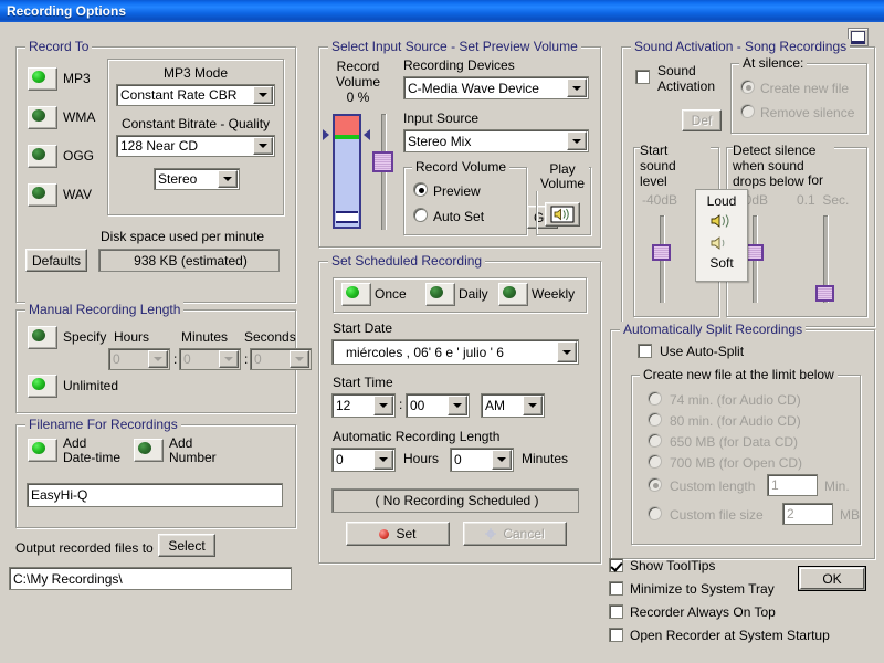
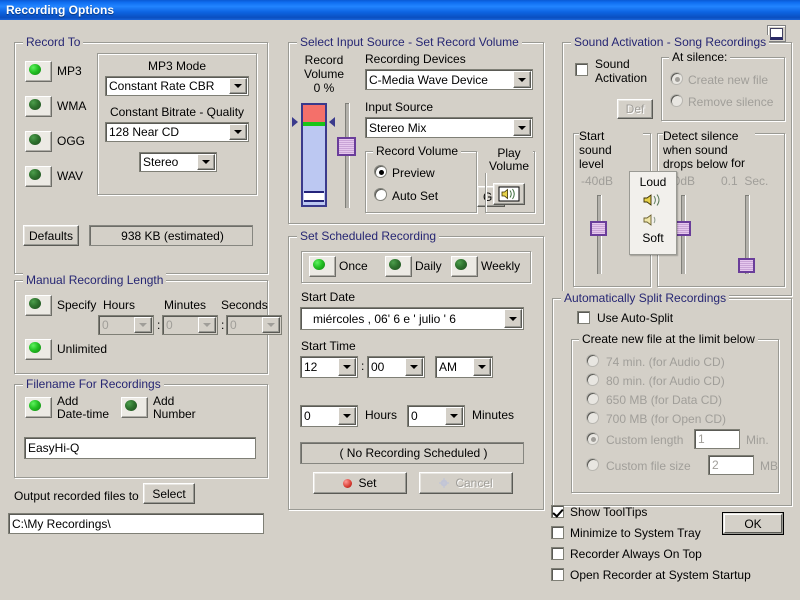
  Recording Options
  Record To
  MP3
  WMA
  OGG
  WAV
  MP3 Mode
  Constant Rate CBR
  Constant Bitrate - Quality
  128 Near CD
  Stereo
  Defaults
- Disk space used per minute
  938 KB (estimated)
  Manual Recording Length
  Specify
  Hours
  Minutes
  Seconds
  0
  :
  0
  :
  0
  Unlimited
  Filename For Recordings
  Add
  Date-time
  Add
  Number
  EasyHi-Q
  Output recorded files to
  Select
  C:\My Recordings\
- Select Input Source - Set Preview Volume
+ Select Input Source - Set Record Volume
  Record
  Volume
  0 %
  Recording Devices
  C-Media Wave Device
  Input Source
  Stereo Mix
  Record Volume
  Preview
  Auto Set
  Play
  Volume
  Set Scheduled Recording
  Once
  Daily
  Weekly
  Start Date
  miércoles , 06' 6 e ' julio ' 6
  Start Time
  12
  :
  00
  AM
- Automatic Recording Length
  0
  Hours
  0
  Minutes
  ( No Recording Scheduled )
  Set
  Cancel
  Sound Activation - Song Recordings
  Sound
  Activation
  Def
  At silence:
  Create new file
  Remove silence
  Start
  sound
  level
  -40dB
  Detect silence
  when sound
  drops below
  for
  0.1 Sec.
  Loud
  Soft
  Automatically Split Recordings
  Use Auto-Split
  Create new file at the limit below
  74 min. (for Audio CD)
  80 min. (for Audio CD)
  650 MB (for Data CD)
  700 MB (for Open CD)
  Custom length
  1
  Min.
  Custom file size
  2
  MB
  Show ToolTips
  Minimize to System Tray
  Recorder Always On Top
  Open Recorder at System Startup
  OK
